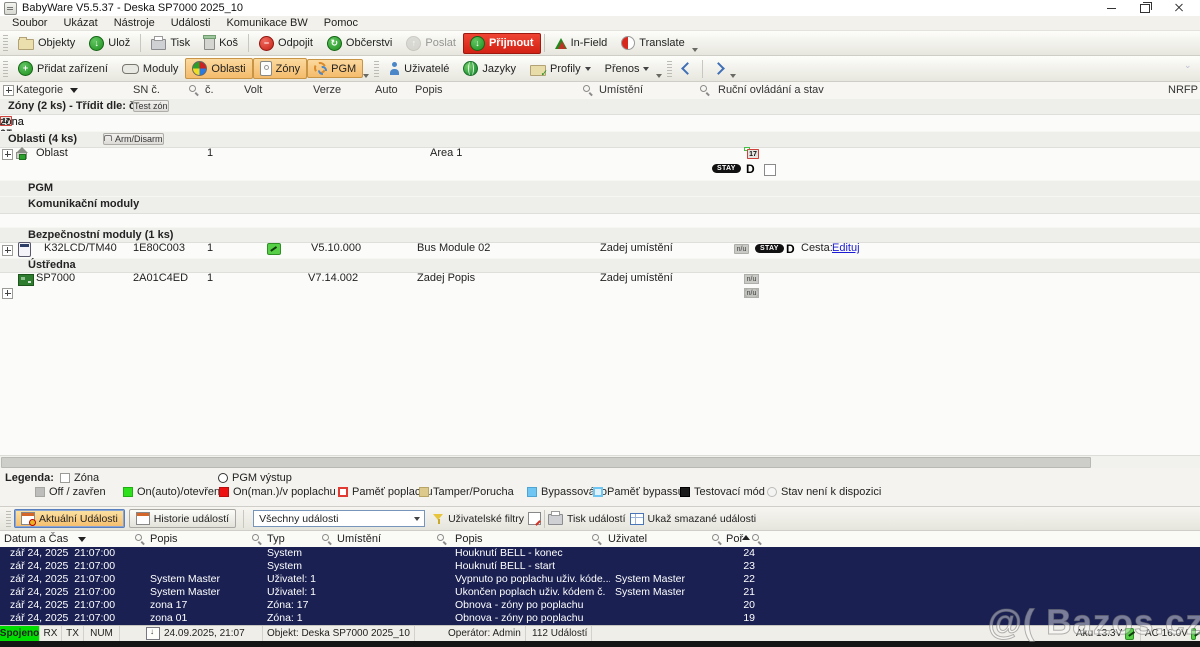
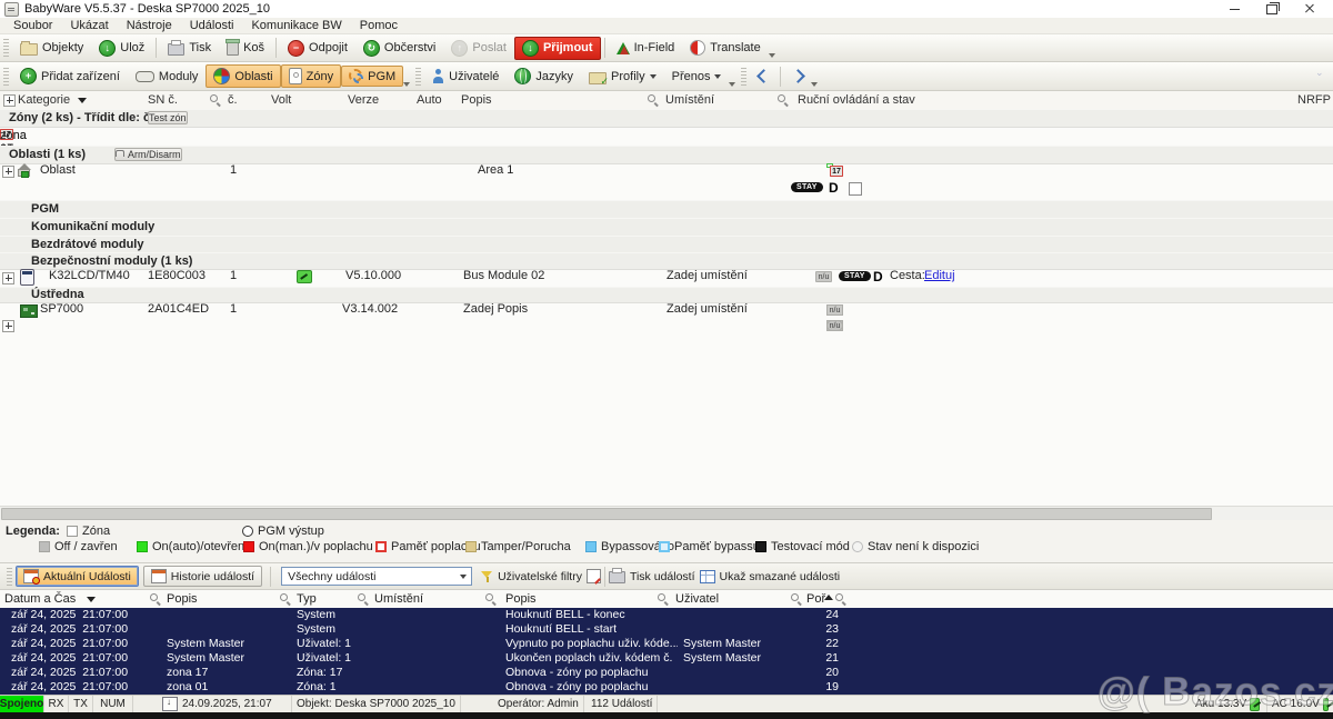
  BabyWare V5.5.37 - Deska SP7000 2025_10
  Soubor
  Ukázat
  Nástroje
  Události
  Komunikace BW
  Pomoc
  Objekty
  Ulož
  Tisk
  Koš
  Odpojit
  Občerstvi
  Poslat
  Přijmout
  In-Field
  Translate
  Přidat zařízení
  Moduly
  Oblasti
  Zóny
  PGM
  Uživatelé
  Jazyky
  Profily
  Přenos
  Kategorie
  SN č.
  č.
  Volt
  Verze
  Auto
  Popis
  Umístění
  Ruční ovládání a stav
  NRFP
  Zóny (2 ks) - Třídit dle:
  Test zón
- Oblasti (4 ks)
+ Oblasti (1 ks)
  Arm/Disarm
  Oblast
  1
  Area 1
  D
  PGM
  Komunikační moduly
+ Bezdrátové moduly
  Bezpečnostní moduly (1 ks)
  K32LCD/TM40
  1E80C003
  1
  V5.10.000
  Bus Module 02
  Zadej umístění
  D
  Cesta:
  Edituj
  Ústředna
  SP7000
  2A01C4ED
  1
- V7.14.002
+ V3.14.002
  Zadej Popis
  Zadej umístění
  Legenda:
  Zóna
  PGM výstup
  Off / zavřen
  On(auto)/otevřen
  On(man.)/v poplachu
  Paměť poplacu
  Tamper/Porucha
  Bypassováo
  Paměť bypass
  Testovací mód
  Stav není k dispozici
  Aktuální Události
  Historie událostí
  Všechny události
  Uživatelské filtry
  Tisk událostí
  Ukaž smazané události
  Datum a Čas
  Popis
  Typ
  Umístění
  Popis
  Uživatel
  Poř
  zář 24, 2025 21:07:00
  System
  Houknutí BELL - konec
  24
  zář 24, 2025 21:07:00
  System
  Houknutí BELL - start
  23
  zář 24, 2025 21:07:00
  System Master
  Uživatel: 1
  Vypnuto po poplachu uživ. kóde...
  System Master
  22
  zář 24, 2025 21:07:00
  System Master
  Uživatel: 1
  Ukončen poplach uživ. kódem č.
  System Master
  21
  zář 24, 2025 21:07:00
  zona 17
  Zóna: 17
  Obnova - zóny po poplachu
  20
  zář 24, 2025 21:07:00
  zona 01
  Zóna: 1
  Obnova - zóny po poplachu
  19
  ⌄
  Spojeno
  RX
  TX
  NUM
  24.09.2025, 21:07
  Objekt: Deska SP7000 2025_10
  Operátor: Admin
  112 Událostí
  Aku 13.3V
  AC 16.0V
  @( Bazos.cz
